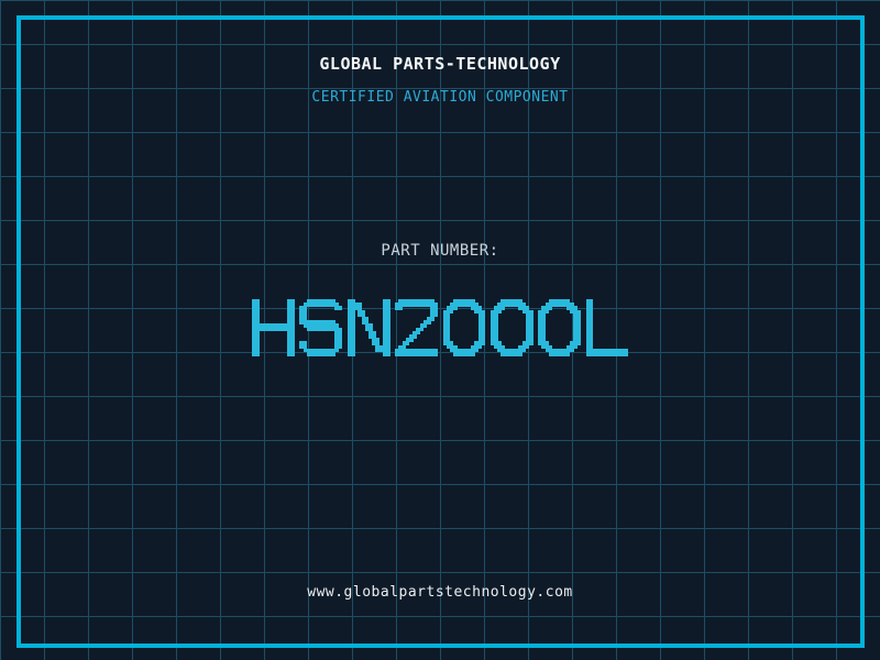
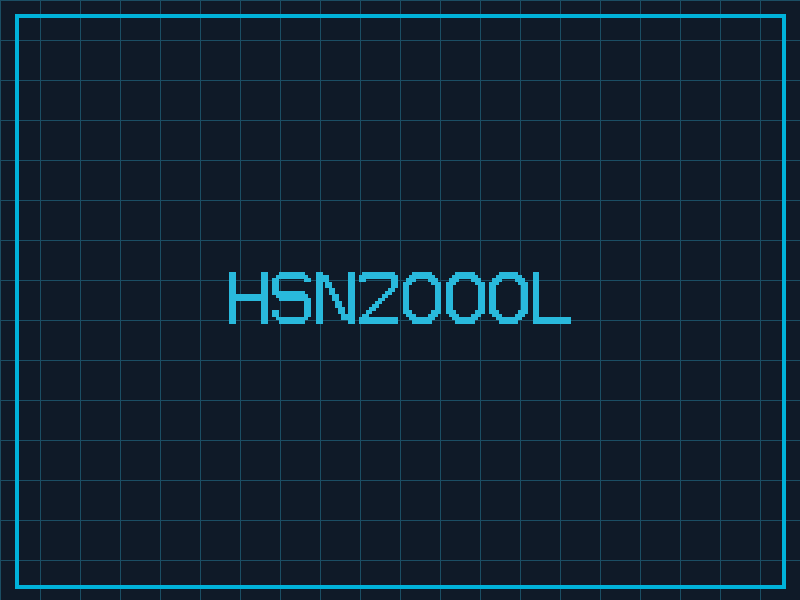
- GLOBAL PARTS-TECHNOLOGY
- CERTIFIED AVIATION COMPONENT
- PART NUMBER:
- www.globalpartstechnology.com
